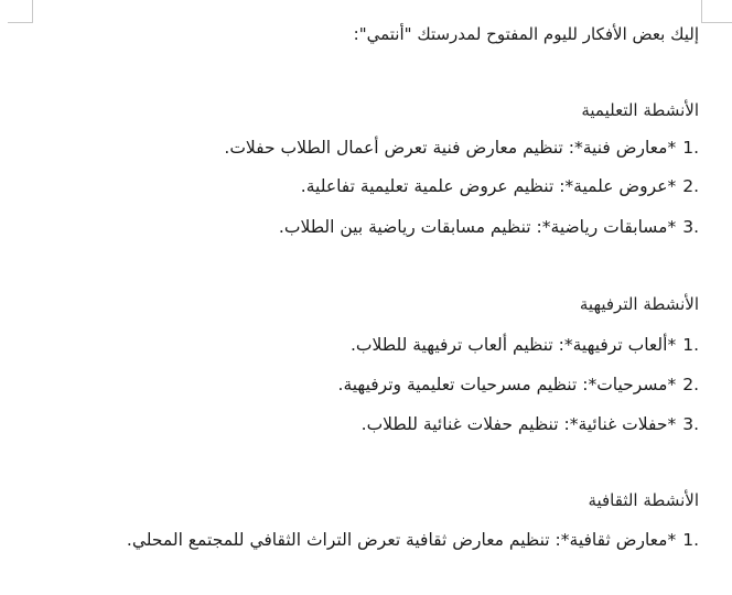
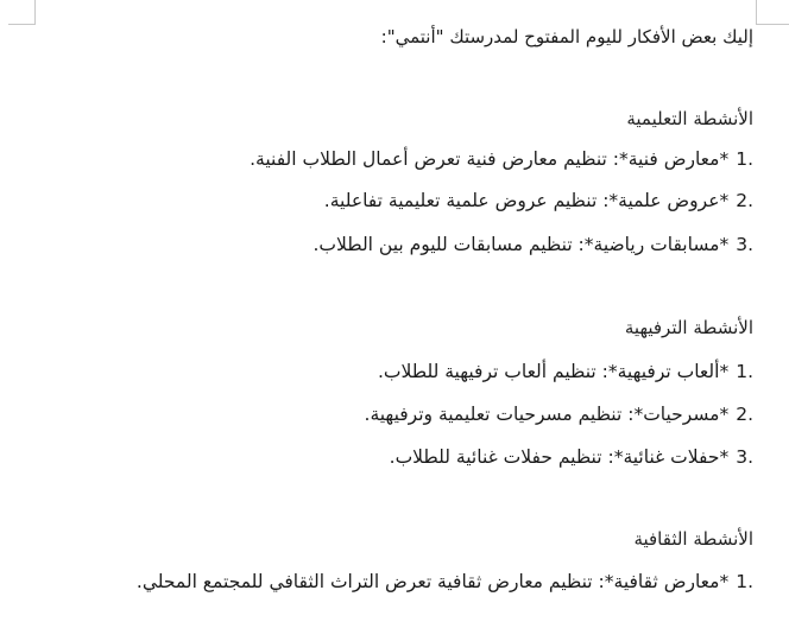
  إليك بعض الأفكار لليوم المفتوح لمدرستك "أنتمي":
  الأنشطة التعليمية
- 1.*معارض فنية*: تنظيم معارض فنية تعرض أعمال الطلاب حفلات.
+ 1.*معارض فنية*: تنظيم معارض فنية تعرض أعمال الطلاب الفنية.
  2.*عروض علمية*: تنظيم عروض علمية تعليمية تفاعلية.
- 3.*مسابقات رياضية*: تنظيم مسابقات رياضية بين الطلاب.
+ 3.*مسابقات رياضية*: تنظيم مسابقات لليوم بين الطلاب.
  الأنشطة الترفيهية
  1.*ألعاب ترفيهية*: تنظيم ألعاب ترفيهية للطلاب.
  2.*مسرحيات*: تنظيم مسرحيات تعليمية وترفيهية.
  3.*حفلات غنائية*: تنظيم حفلات غنائية للطلاب.
  الأنشطة الثقافية
  1.*معارض ثقافية*: تنظيم معارض ثقافية تعرض التراث الثقافي للمجتمع المحلي.
